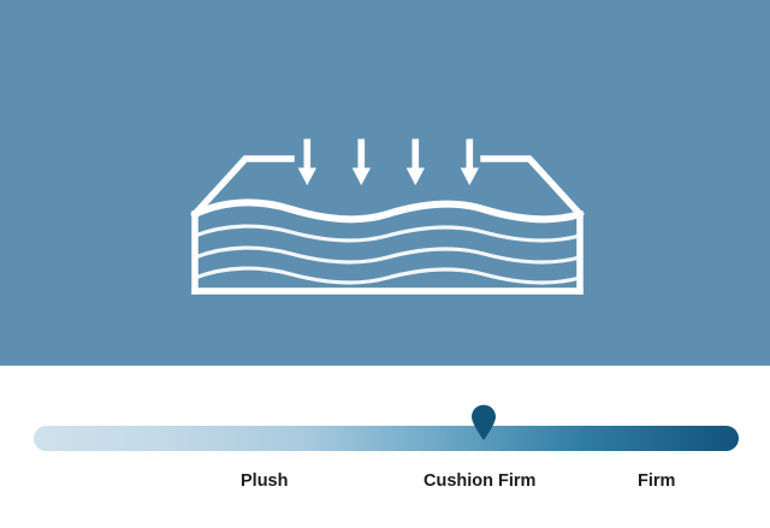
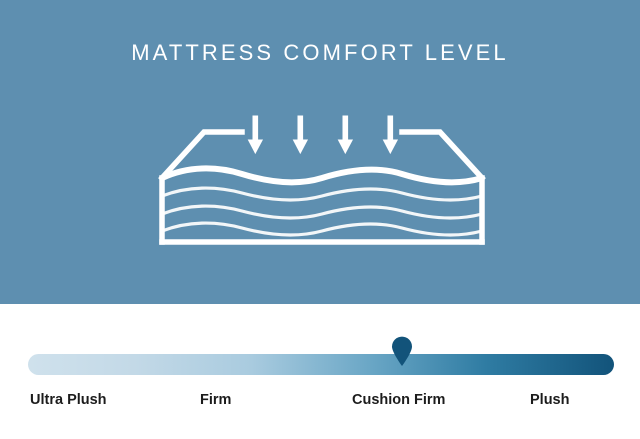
+ MATTRESS COMFORT LEVEL
+ Ultra Plush
- Plush
+ Firm
  Cushion Firm
- Firm
+ Plush
